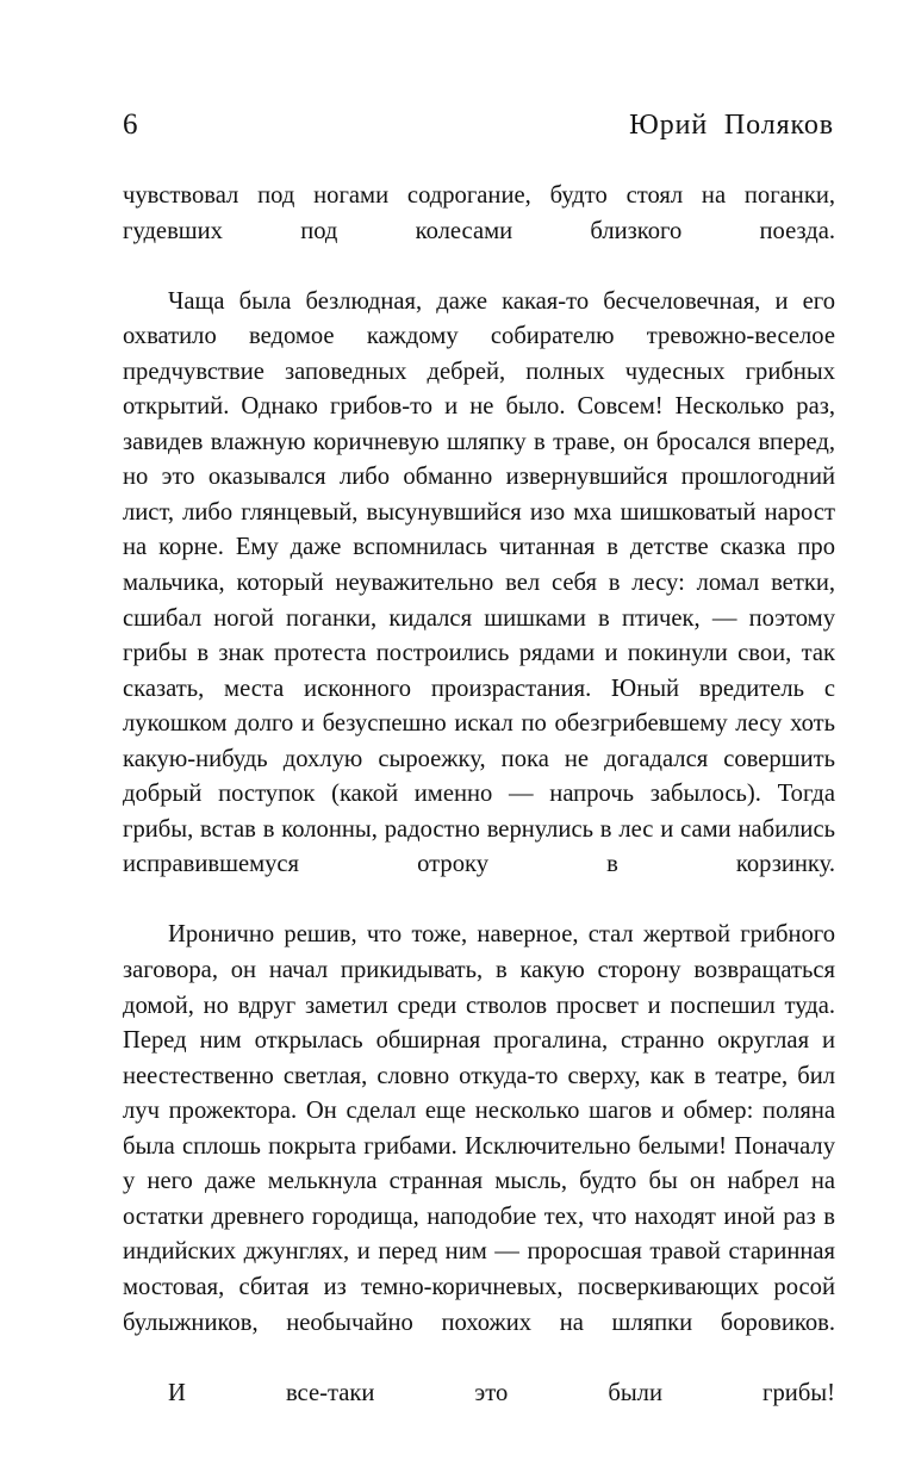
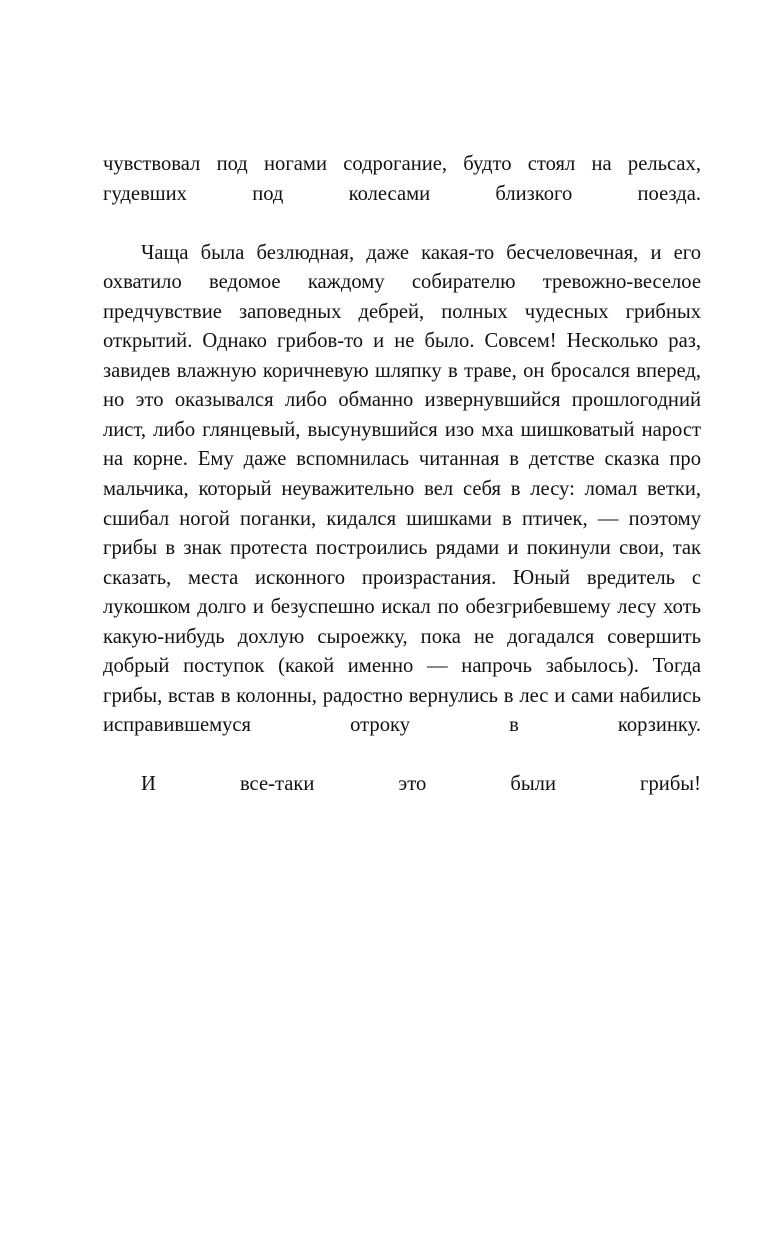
- 6
- Юрий Поляков
- чувствовал под ногами содрогание, будто стоял на поганки, гудевших под колесами близкого поезда.
+ чувствовал под ногами содрогание, будто стоял на рельсах, гудевших под колесами близкого поезда.
  Чаща была безлюдная, даже какая-то бесчеловечная, и его охватило ведомое каждому собирателю тревожно-веселое предчувствие заповедных дебрей, полных чудесных грибных открытий. Однако грибов-то и не было. Совсем! Несколько раз, завидев влажную коричневую шляпку в траве, он бросался вперед, но это оказывался либо обманно извернувшийся прошлогодний лист, либо глянцевый, высунувшийся изо мха шишковатый нарост на корне. Ему даже вспомнилась читанная в детстве сказка про мальчика, который неуважительно вел себя в лесу: ломал ветки, сшибал ногой поганки, кидался шишками в птичек, — поэтому грибы в знак протеста построились рядами и покинули свои, так сказать, места исконного произрастания. Юный вредитель с лукошком долго и безуспешно искал по обезгрибевшему лесу хоть какую-нибудь дохлую сыроежку, пока не догадался совершить добрый поступок (какой именно — напрочь забылось). Тогда грибы, встав в колонны, радостно вернулись в лес и сами набились исправившемуся отроку в корзинку.
- Иронично решив, что тоже, наверное, стал жертвой грибного заговора, он начал прикидывать, в какую сторону возвращаться домой, но вдруг заметил среди стволов просвет и поспешил туда. Перед ним открылась обширная прогалина, странно округлая и неестественно светлая, словно откуда-то сверху, как в театре, бил луч прожектора. Он сделал еще несколько шагов и обмер: поляна была сплошь покрыта грибами. Исключительно белыми! Поначалу у него даже мелькнула странная мысль, будто бы он набрел на остатки древнего городища, наподобие тех, что находят иной раз в индийских джунглях, и перед ним — проросшая травой старинная мостовая, сбитая из темно-коричневых, посверкивающих росой булыжников, необычайно похожих на шляпки боровиков.
  И все-таки это были грибы!
